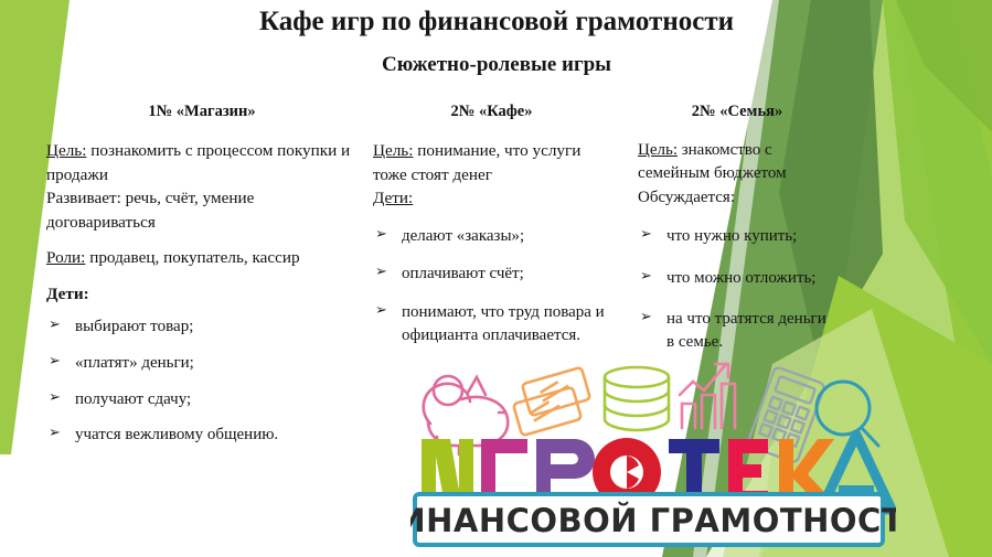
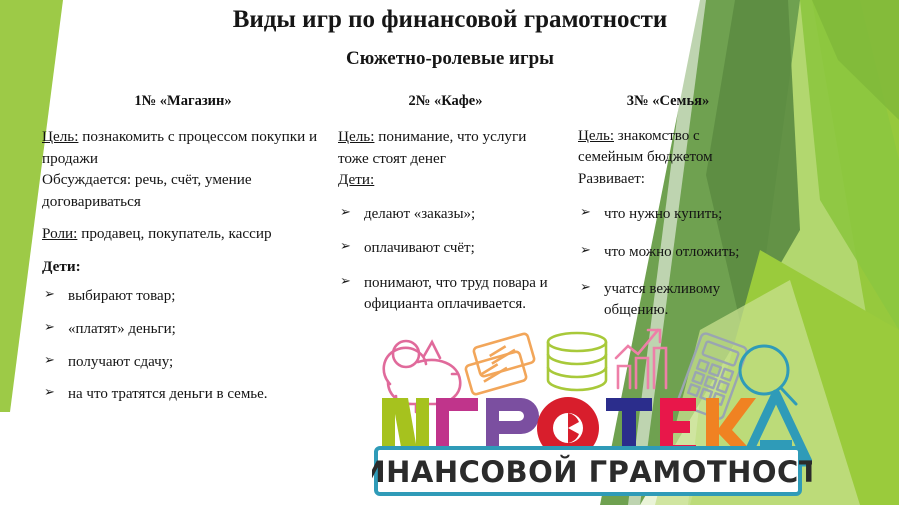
- Кафе игр по финансовой грамотности
+ Виды игр по финансовой грамотности
  Сюжетно-ролевые игры
  1№ «Магазин»
  Цель: познакомить с процессом покупки и продажи
- Развивает: речь, счёт, умение договариваться
+ Обсуждается: речь, счёт, умение договариваться
  Роли: продавец, покупатель, кассир
  Дети:
  ➢
  выбирают товар;
  ➢
  «платят» деньги;
  ➢
  получают сдачу;
  ➢
- учатся вежливому общению.
+ на что тратятся деньги в семье.
  2№ «Кафе»
  Цель: понимание, что услуги тоже стоят денег
  Дети:
  ➢
  делают «заказы»;
  ➢
  оплачивают счёт;
  ➢
  понимают, что труд повара и официанта оплачивается.
- 2№ «Семья»
+ 3№ «Семья»
  Цель: знакомство с семейным бюджетом
- Обсуждается:
+ Развивает:
  ➢
  что нужно купить;
  ➢
  что можно отложить;
  ➢
- на что тратятся деньги в семье.
+ учатся вежливому общению.
  ИНАНСОВОЙ ГРАМОТНОСТ
